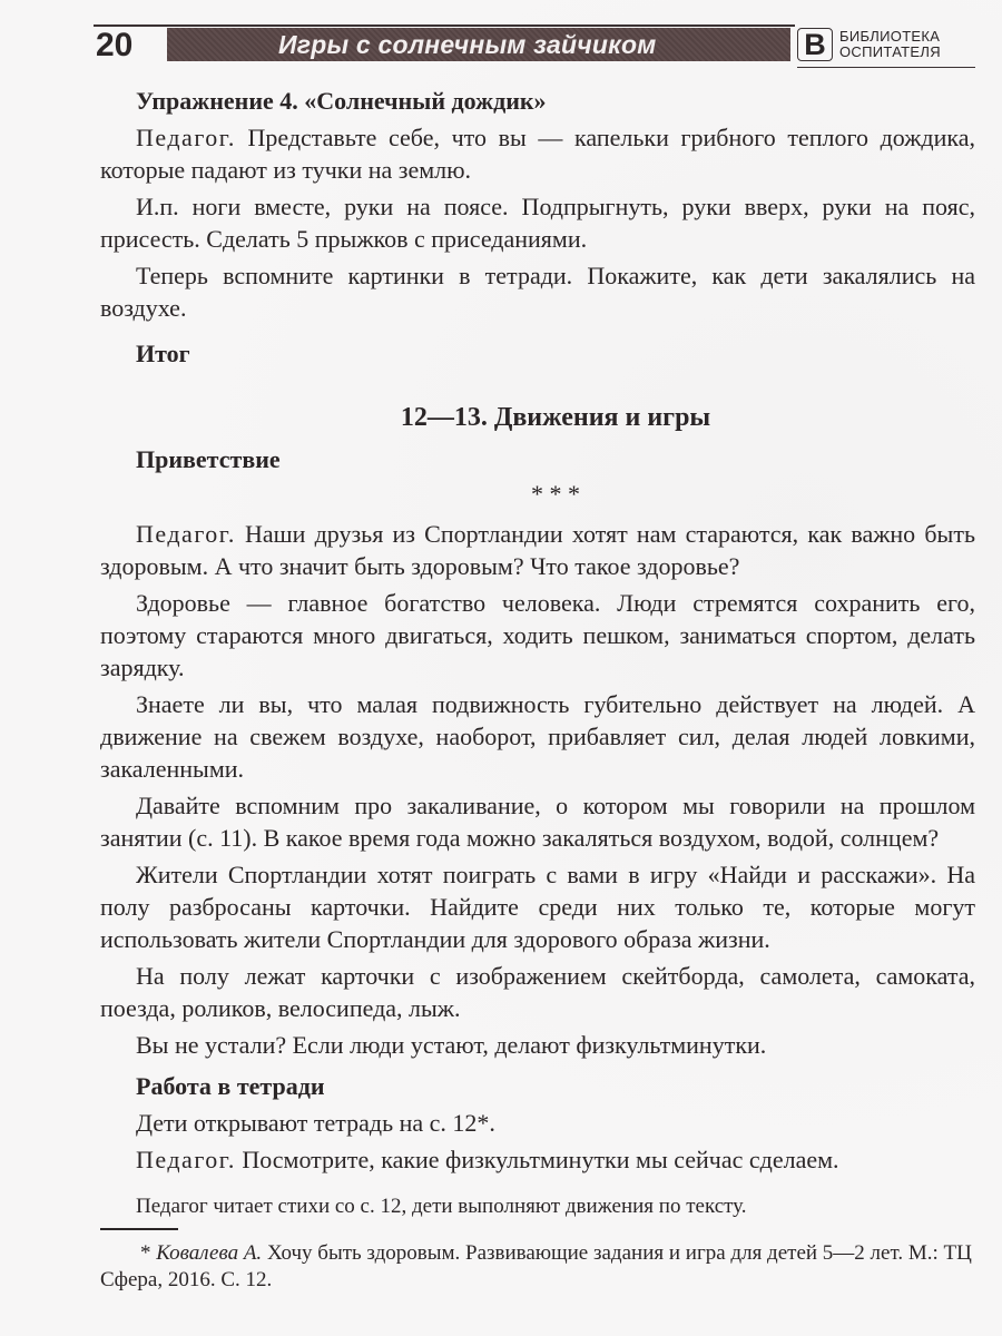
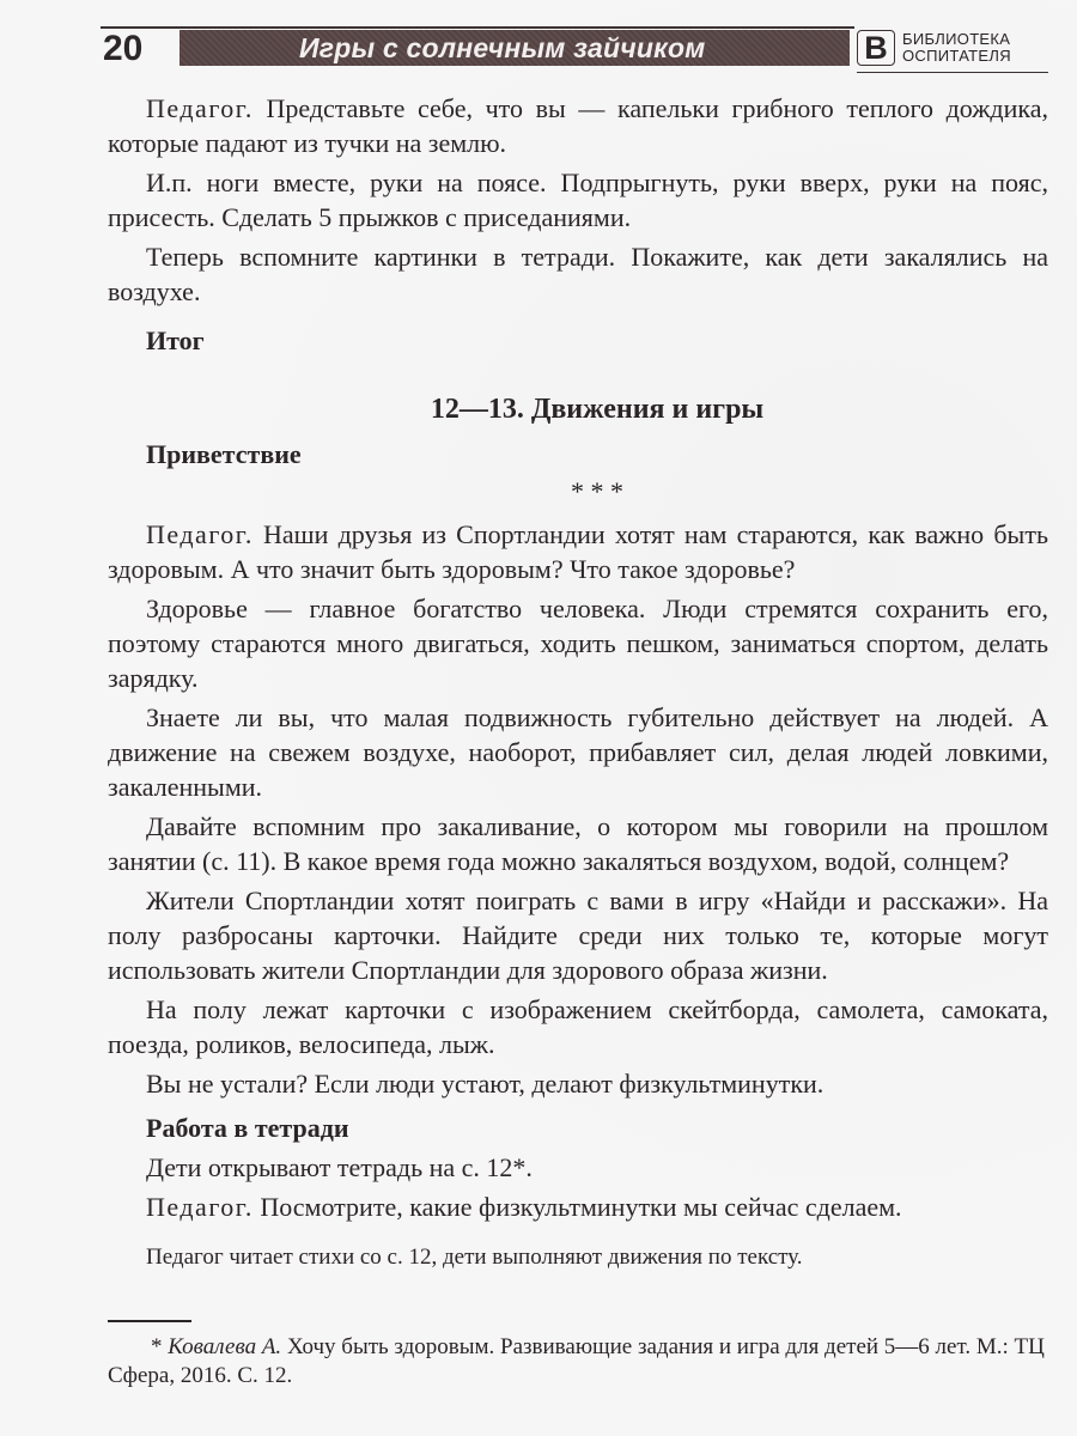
  20
  Игры с солнечным зайчиком
  В
  БИБЛИОТЕКА
  ОСПИТАТЕЛЯ
- Упражнение 4. «Солнечный дождик»
  Педагог. Представьте себе, что вы — капельки грибного теплого дождика, которые падают из тучки на землю.
  И.п. ноги вместе, руки на поясе. Подпрыгнуть, руки вверх, руки на пояс, присесть. Сделать 5 прыжков с приседаниями.
  Теперь вспомните картинки в тетради. Покажите, как дети закалялись на воздухе.
  Итог
  12—13. Движения и игры
  Приветствие
  * * *
  Педагог. Наши друзья из Спортландии хотят нам стараются, как важно быть здоровым. А что значит быть здоровым? Что такое здоровье?
  Здоровье — главное богатство человека. Люди стремятся сохранить его, поэтому стараются много двигаться, ходить пешком, заниматься спортом, делать зарядку.
  Знаете ли вы, что малая подвижность губительно действует на людей. А движение на свежем воздухе, наоборот, прибавляет сил, делая людей ловкими, закаленными.
  Давайте вспомним про закаливание, о котором мы говорили на прошлом занятии (с. 11). В какое время года можно закаляться воздухом, водой, солнцем?
  Жители Спортландии хотят поиграть с вами в игру «Найди и расскажи». На полу разбросаны карточки. Найдите среди них только те, которые могут использовать жители Спортландии для здорового образа жизни.
  На полу лежат карточки с изображением скейтборда, самолета, самоката, поезда, роликов, велосипеда, лыж.
  Вы не устали? Если люди устают, делают физкультминутки.
  Работа в тетради
  Дети открывают тетрадь на с. 12*.
  Педагог. Посмотрите, какие физкультминутки мы сейчас сделаем.
  Педагог читает стихи со с. 12, дети выполняют движения по тексту.
- * Ковалева А. Хочу быть здоровым. Развивающие задания и игра для детей 5—2 лет. М.: ТЦ Сфера, 2016. С. 12.
+ * Ковалева А. Хочу быть здоровым. Развивающие задания и игра для детей 5—6 лет. М.: ТЦ Сфера, 2016. С. 12.
